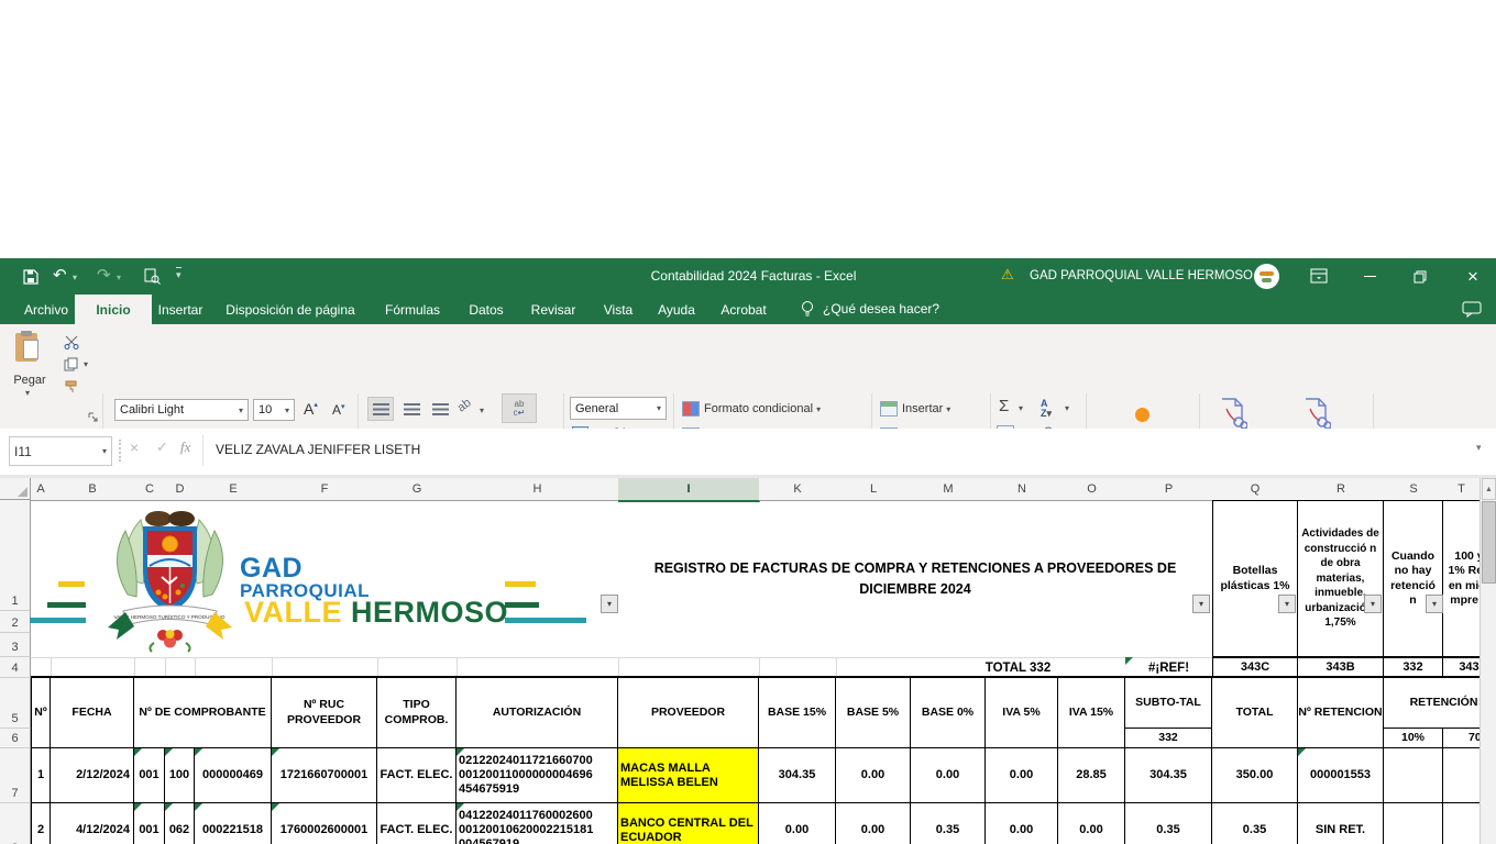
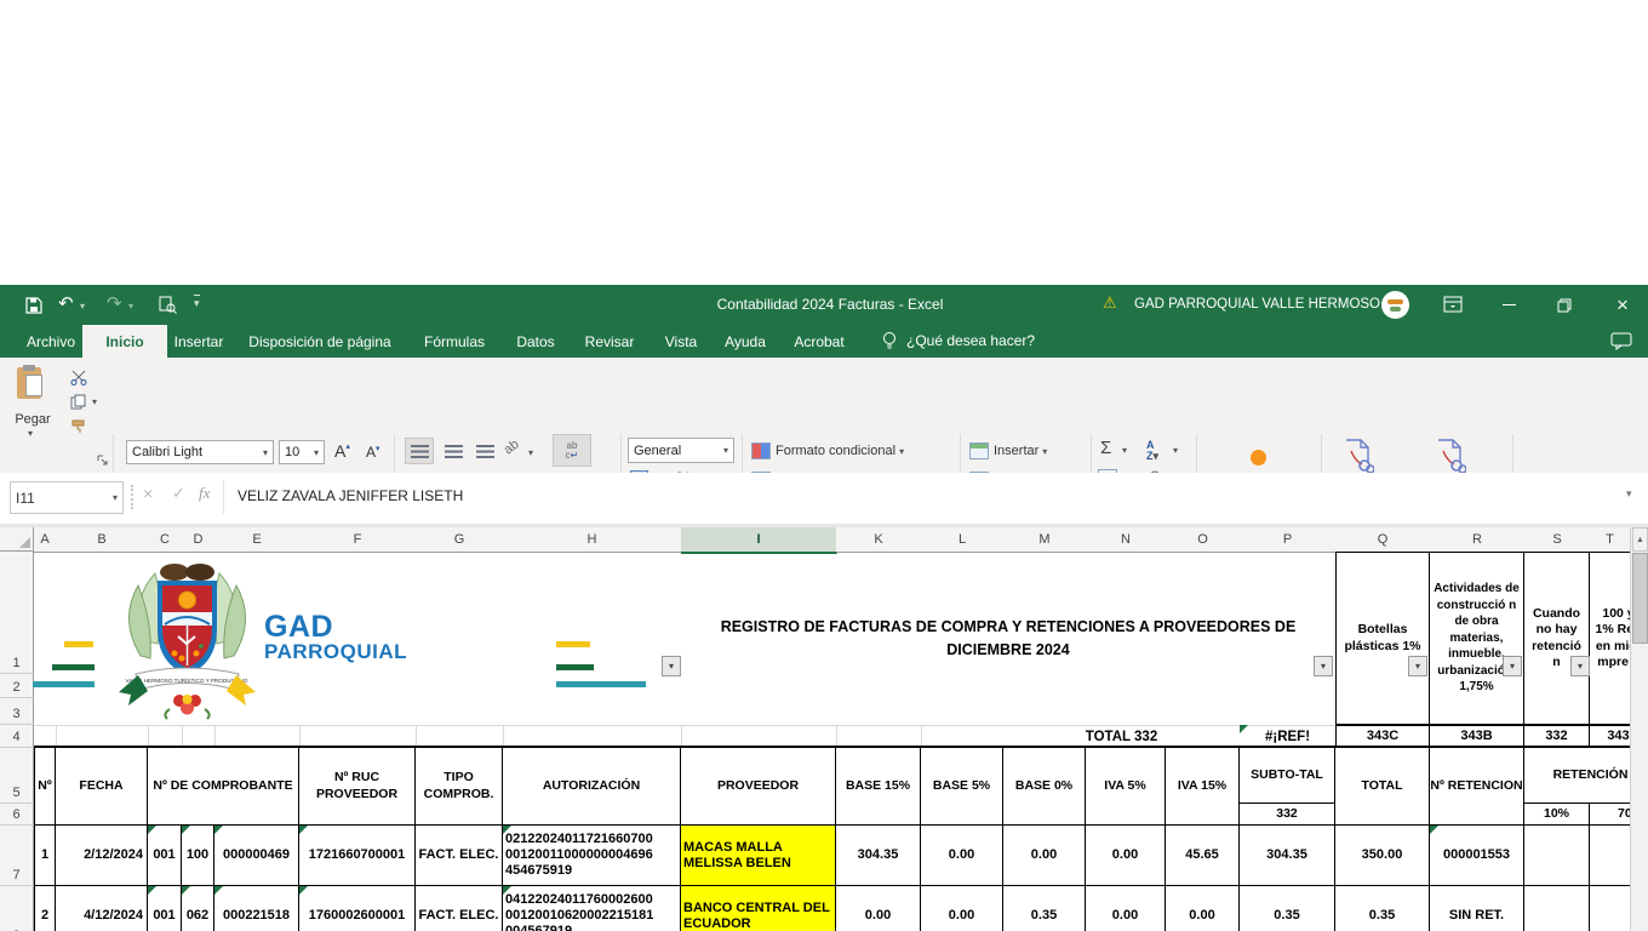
  ↶
  ▾
  ↷
  ▾
  ▾
  Contabilidad 2024 Facturas - Excel
  ⚠
  GAD PARROQUIAL VALLE HERMOSO
  ×
  Archivo
  Inicio
  Insertar
  Disposición de página
  Fórmulas
  Datos
  Revisar
  Vista
  Ayuda
  Acrobat
  ¿Qué desea hacer?
  Pegar
  ▾
  ▾
  Calibri Light
  ▾
  10
  ▾
  ▾
  ab
  c↵
  General
  ▾
  Formato condicional
  ▾
  Insertar
  ▾
  Σ
  ▾
  A
  Z▾
  ▾
  I11
  ▾
  ×
  ✓
  fx
  VELIZ ZAVALA JENIFFER LISETH
  ▾
  A
  B
  C
  D
  E
  F
  G
  H
  I
  K
  L
  M
  N
  O
  P
  Q
  R
  S
  T
  1
  2
  3
  4
  5
  6
  7
  GAD
  PARROQUIAL
- VALLE HERMOSO
  REGISTRO DE FACTURAS DE COMPRA Y RETENCIONES A PROVEEDORES DE DICIEMBRE 2024
  ▾
  ▾
  Botellas plásticas 1%
  Actividades de construcció n de obra materias, inmueble, urbanizació 1,75%
  Cuando no hay retenció n
  100 1% R en mi mpre
  ▾
  ▾
  ▾
  TOTAL 332
  #¡REF!
  343C
  343B
  332
  343
  Nº
  FECHA
  Nº DE COMPROBANTE
  Nº RUC PROVEEDOR
  TIPO COMPROB.
  AUTORIZACIÓN
  PROVEEDOR
  BASE 15%
  BASE 5%
  BASE 0%
  IVA 5%
  IVA 15%
  SUBTO-TAL
  332
  TOTAL
  Nº RETENCION
  RETENCIÓN
  10%
  1
  2/12/2024
  001
  100
  000000469
  1721660700001
  FACT. ELEC.
  02122024011721660700 00120011000000004696 454675919
  MACAS MALLA MELISSA BELEN
  304.35
  0.00
  0.00
  0.00
- 28.85
+ 45.65
  304.35
  350.00
  000001553
  2
  4/12/2024
  001
  062
  000221518
  1760002600001
  FACT. ELEC.
  04122024011760002600 00120010620002215181
  BANCO CENTRAL DEL ECUADOR
  0.00
  0.00
  0.35
  0.00
  0.00
  0.35
  0.35
  SIN RET.
